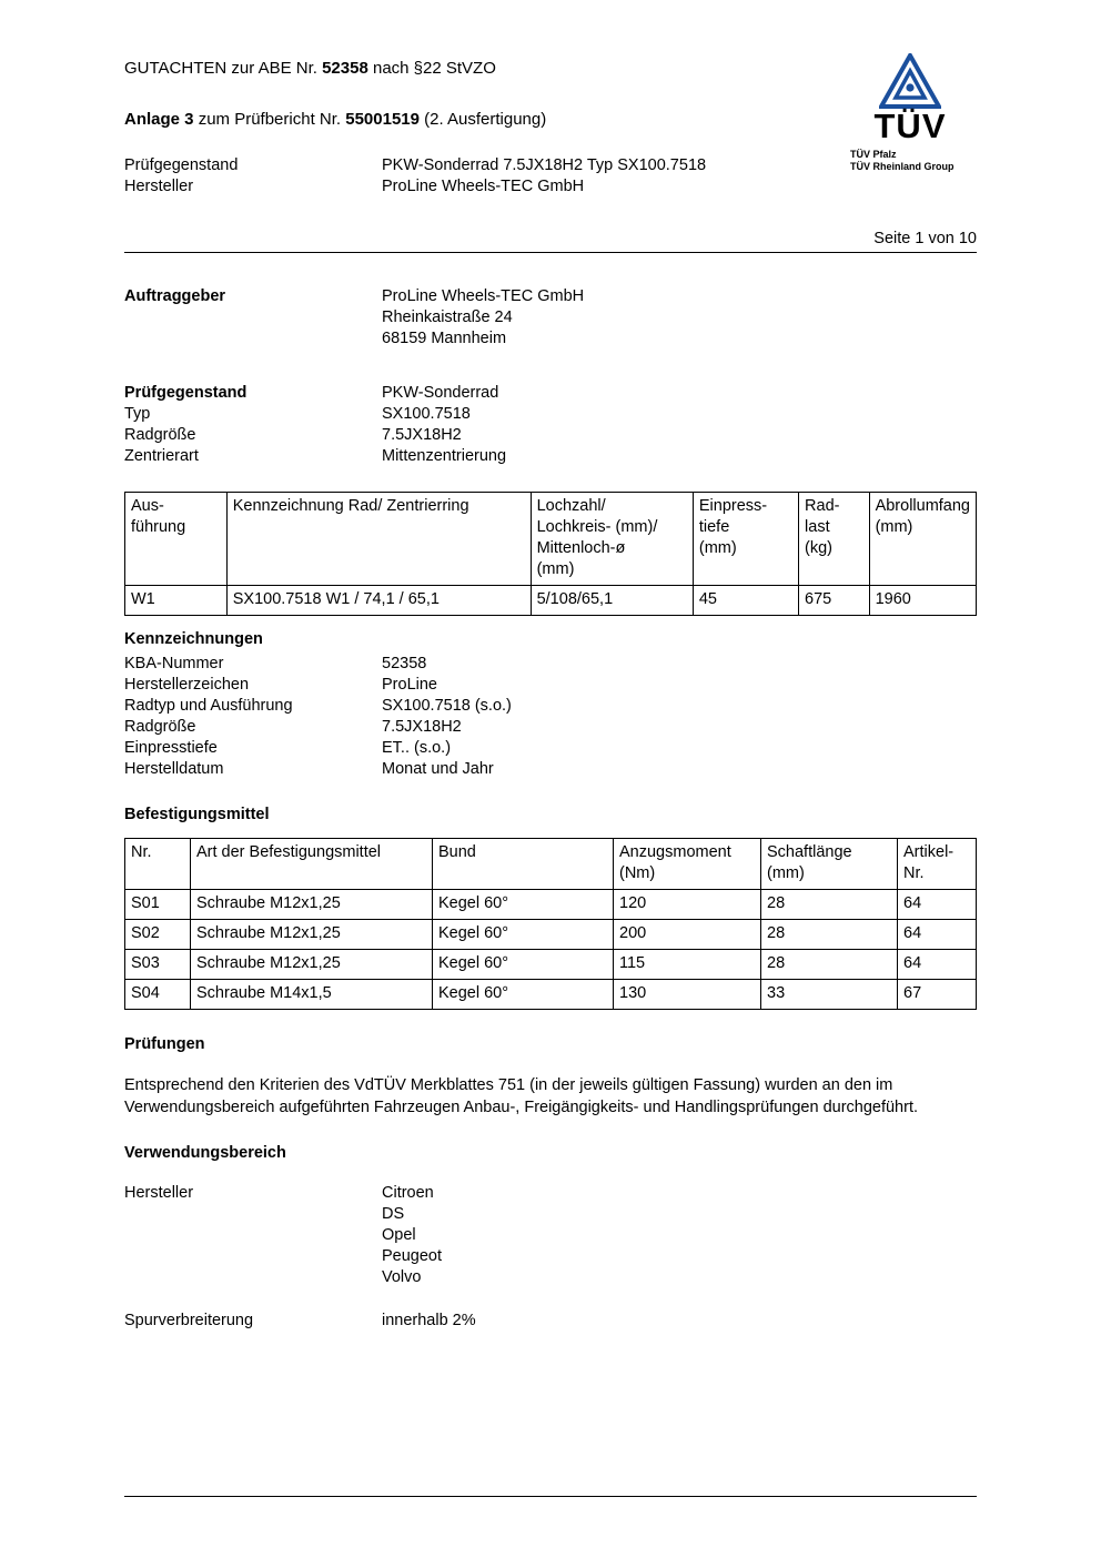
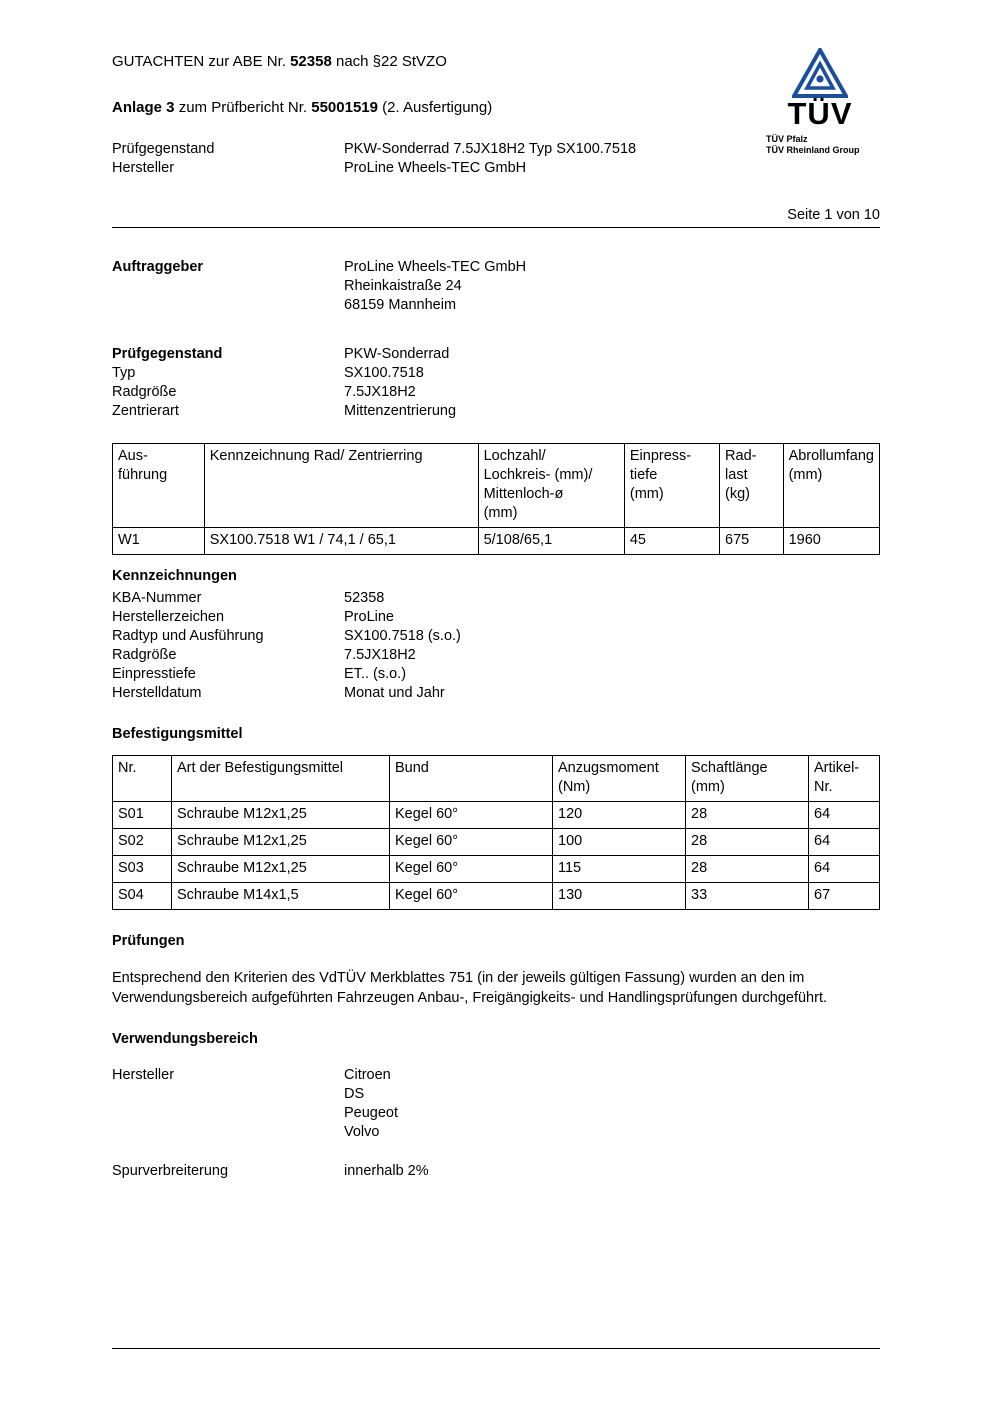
  TÜV
  TÜV Pfalz
  TÜV Rheinland Group
  GUTACHTEN zur ABE Nr. 52358 nach §22 StVZO
  Anlage 3 zum Prüfbericht Nr. 55001519 (2. Ausfertigung)
  Prüfgegenstand
  PKW-Sonderrad 7.5JX18H2 Typ SX100.7518
  Hersteller
  ProLine Wheels-TEC GmbH
  Seite 1 von 10
  Auftraggeber
  ProLine Wheels-TEC GmbH
  Rheinkaistraße 24
  68159 Mannheim
  Prüfgegenstand
  PKW-Sonderrad
  Typ
  SX100.7518
  Radgröße
  7.5JX18H2
  Zentrierart
  Mittenzentrierung
  Aus- führung	Kennzeichnung Rad/ Zentrierring	Lochzahl/ Lochkreis- (mm)/ Mittenloch-ø (mm)	Einpress- tiefe (mm)	Rad- last (kg)	Abrollumfang (mm)
  W1	SX100.7518 W1 / 74,1 / 65,1	5/108/65,1	45	675	1960
  Kennzeichnungen
  KBA-Nummer
  52358
  Herstellerzeichen
  ProLine
  Radtyp und Ausführung
  SX100.7518 (s.o.)
  Radgröße
  7.5JX18H2
  Einpresstiefe
  ET.. (s.o.)
  Herstelldatum
  Monat und Jahr
  Befestigungsmittel
  Nr.	Art der Befestigungsmittel	Bund	Anzugsmoment (Nm)	Schaftlänge (mm)	Artikel-Nr.
  S01	Schraube M12x1,25	Kegel 60°	120	28	64
- S02	Schraube M12x1,25	Kegel 60°	200	28	64
+ S02	Schraube M12x1,25	Kegel 60°	100	28	64
  S03	Schraube M12x1,25	Kegel 60°	115	28	64
  S04	Schraube M14x1,5	Kegel 60°	130	33	67
  Prüfungen
  Entsprechend den Kriterien des VdTÜV Merkblattes 751 (in der jeweils gültigen Fassung) wurden an den im Verwendungsbereich aufgeführten Fahrzeugen Anbau-, Freigängigkeits- und Handlingsprüfungen durchgeführt.
  Verwendungsbereich
  Hersteller
  Citroen
  DS
- Opel
  Peugeot
  Volvo
  Spurverbreiterung
  innerhalb 2%
